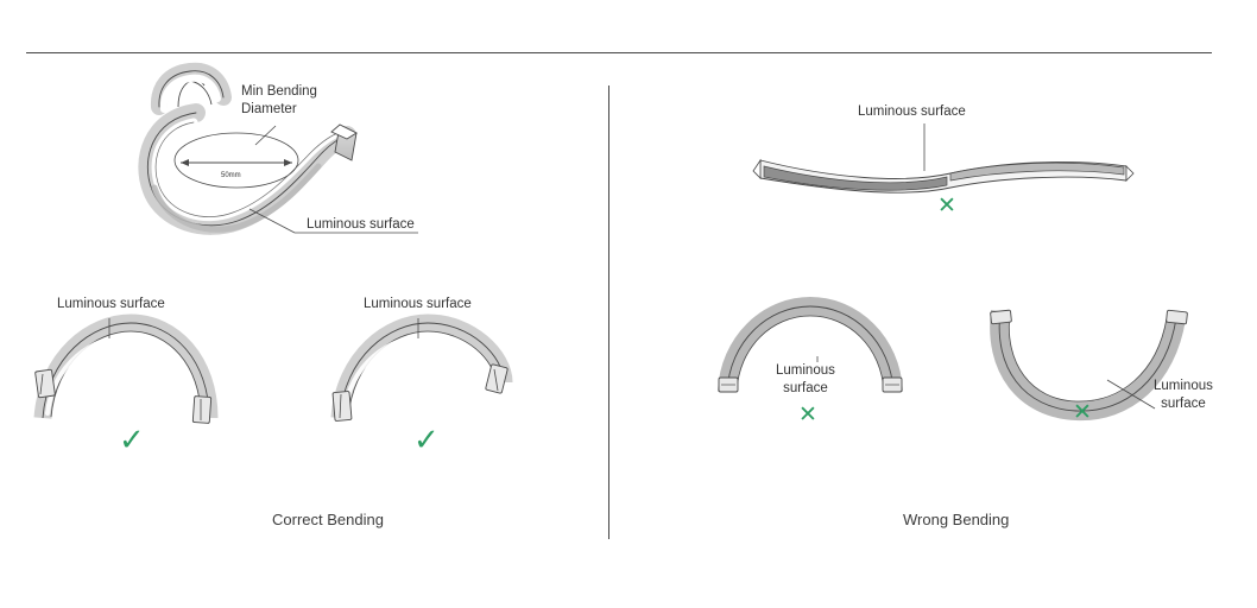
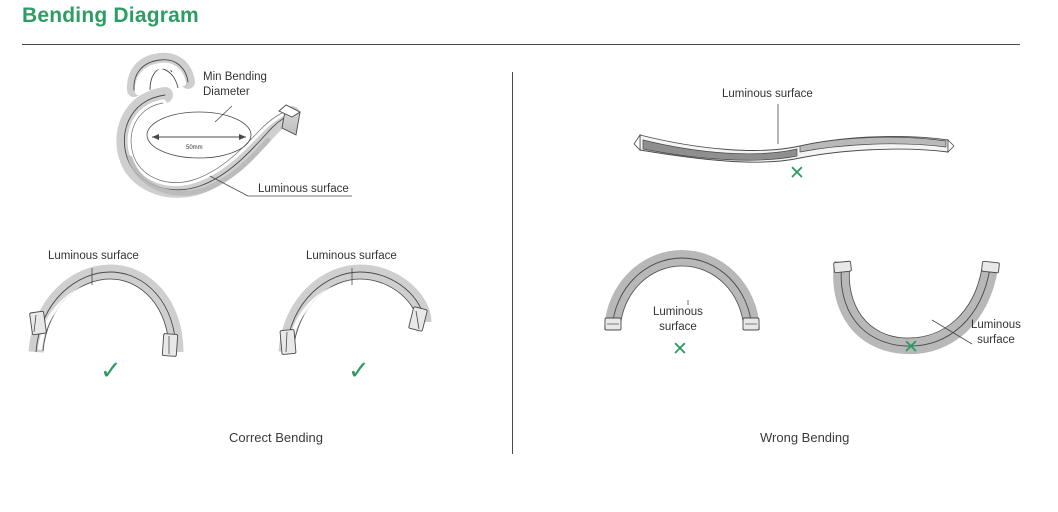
+ Bending Diagram
  Min Bending
  Diameter
  Luminous surface
  Luminous surface
  Luminous surface
  ✓
  ✓
  Correct Bending
  Luminous surface
  ✕
  Luminous
  surface
  ✕
  Luminous
  surface
  ✕
  Wrong Bending
